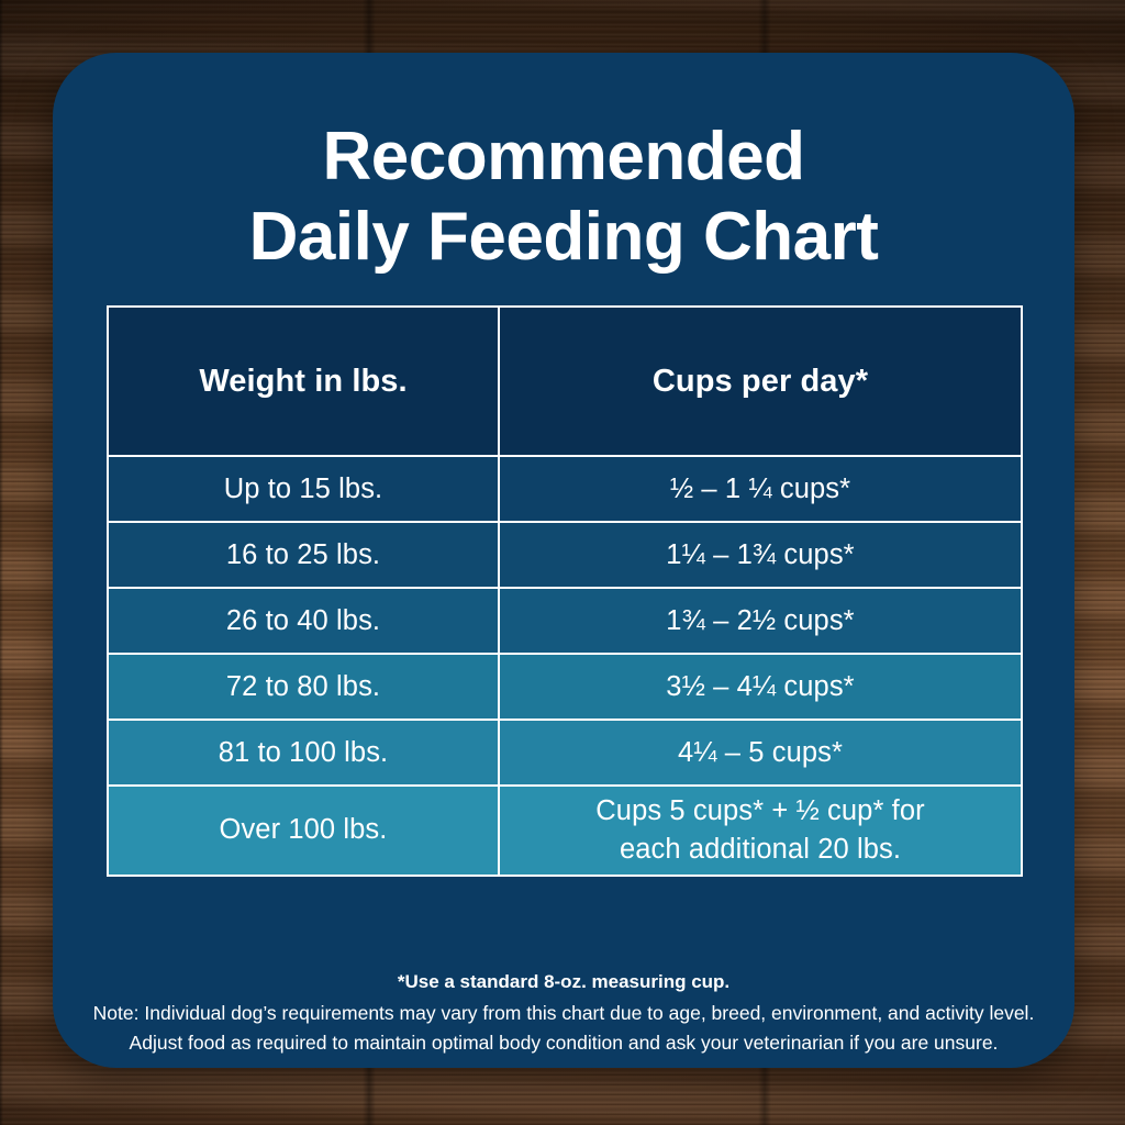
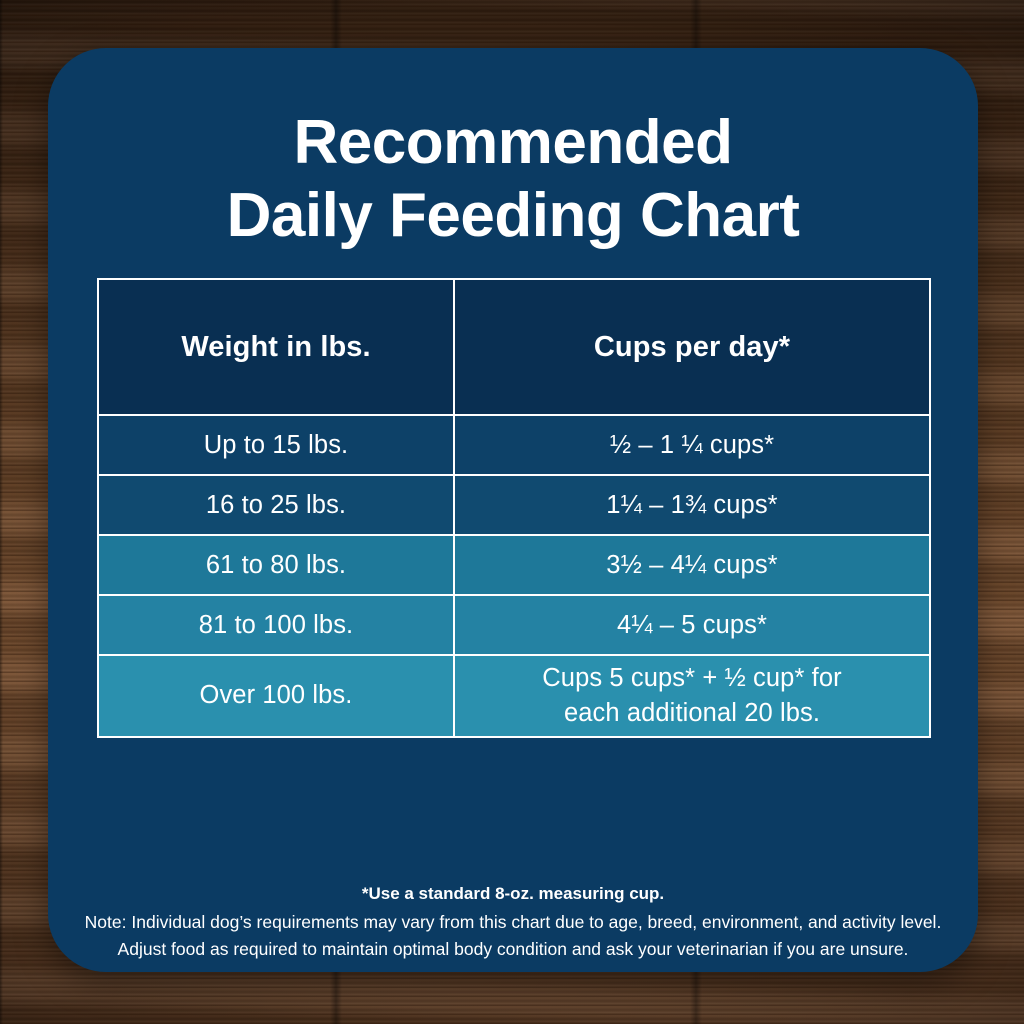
  Recommended
  Daily Feeding Chart
  Weight in lbs.	Cups per day*
  Up to 15 lbs.	½ – 1 ¼ cups*
  16 to 25 lbs.	1¼ – 1¾ cups*
- 26 to 40 lbs.	1¾ – 2½ cups*
- 72 to 80 lbs.	3½ – 4¼ cups*
+ 61 to 80 lbs.	3½ – 4¼ cups*
  81 to 100 lbs.	4¼ – 5 cups*
  Over 100 lbs.	Cups 5 cups* + ½ cup* for each additional 20 lbs.
  *Use a standard 8-oz. measuring cup.
  Note: Individual dog’s requirements may vary from this chart due to age, breed, environment, and activity level.
  Adjust food as required to maintain optimal body condition and ask your veterinarian if you are unsure.
